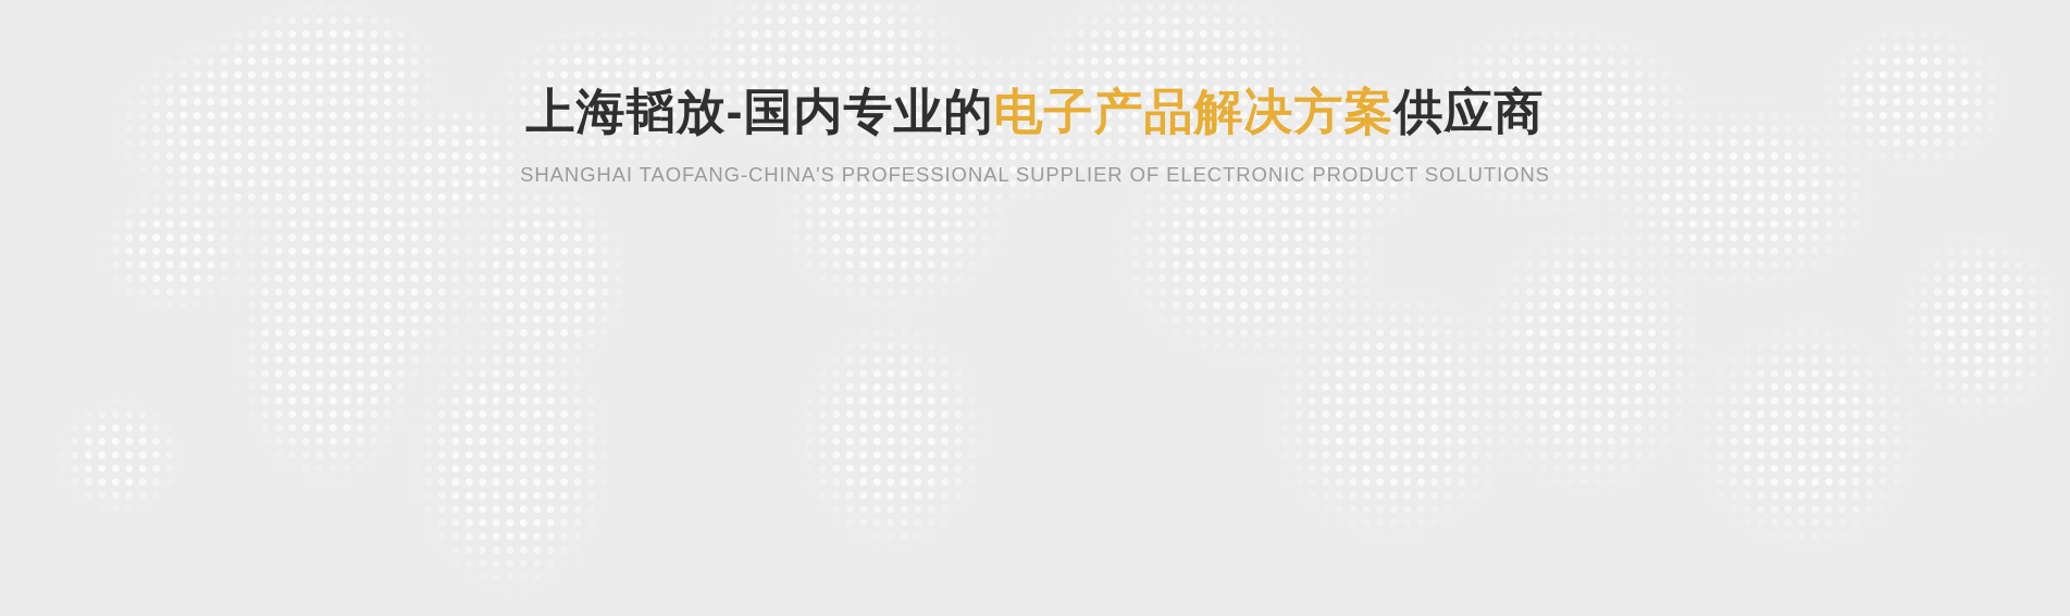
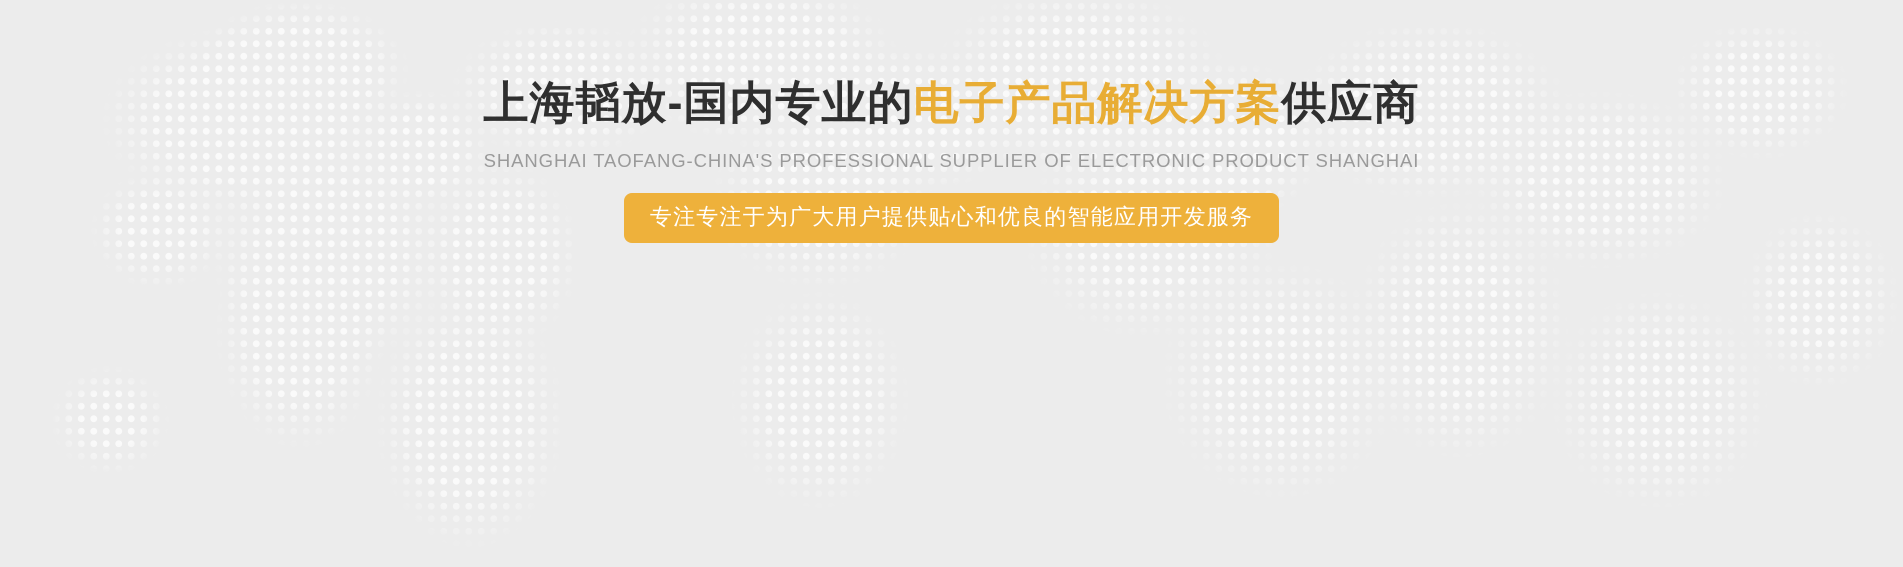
  上海韬放-国内专业的电子产品解决方案供应商
- SHANGHAI TAOFANG-CHINA'S PROFESSIONAL SUPPLIER OF ELECTRONIC PRODUCT SOLUTIONS
+ SHANGHAI TAOFANG-CHINA'S PROFESSIONAL SUPPLIER OF ELECTRONIC PRODUCT SHANGHAI
+ 专注专注于为广大用户提供贴心和优良的智能应用开发服务
